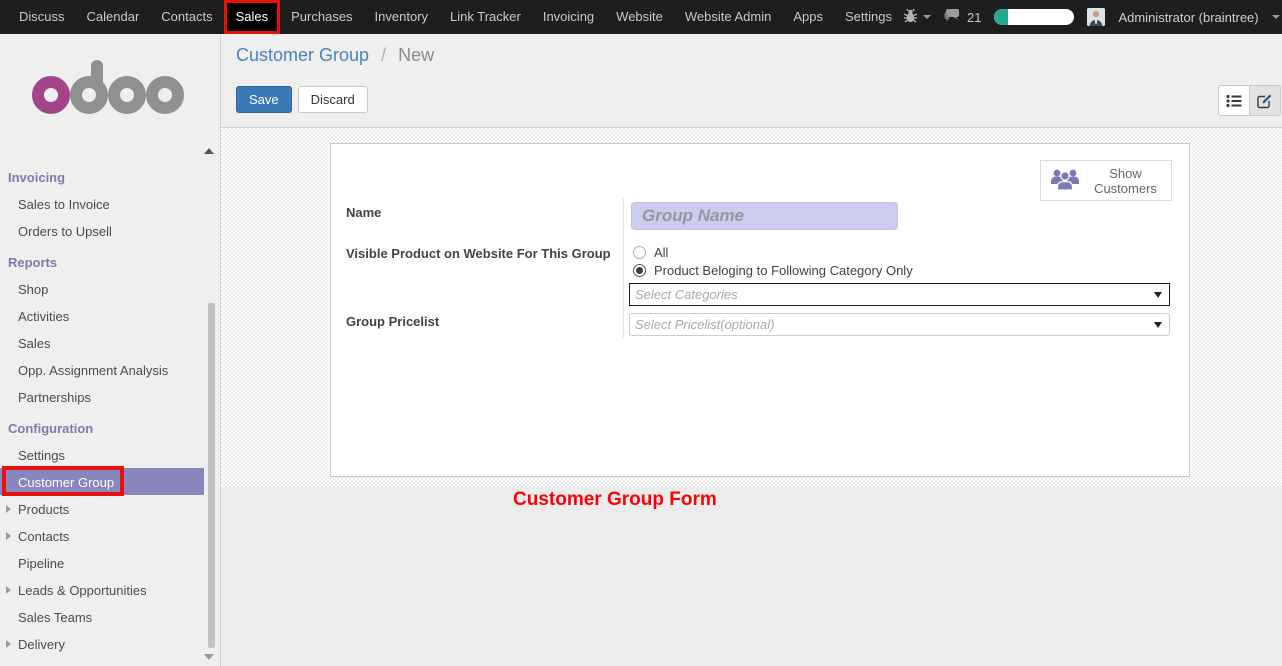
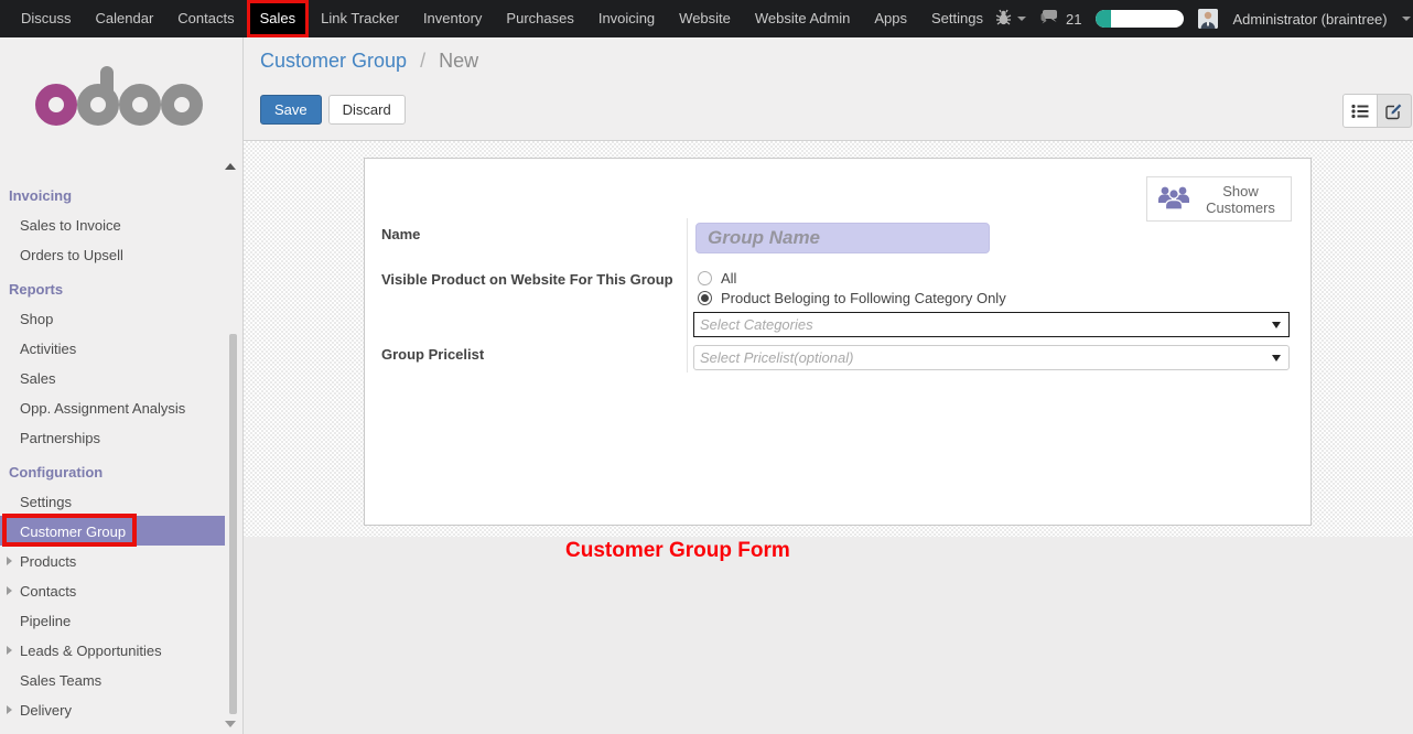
  Discuss
  Calendar
  Contacts
  Sales
- Purchases
+ Link Tracker
  Inventory
- Link Tracker
+ Purchases
  Invoicing
  Website
  Website Admin
  Apps
  Settings
  21
  Administrator (braintree)
  Invoicing
  Sales to Invoice
  Orders to Upsell
  Reports
  Shop
  Activities
  Sales
  Opp. Assignment Analysis
  Partnerships
  Configuration
  Settings
  Customer Group
  Products
  Contacts
  Pipeline
  Leads & Opportunities
  Sales Teams
  Delivery
  Customer Group / New
  Save
  Discard
  Show Customers
  Name
  Group Name
  Visible Product on Website For This Group
  All
  Product Beloging to Following Category Only
  Select Categories
  Group Pricelist
  Select Pricelist(optional)
  Customer Group Form
